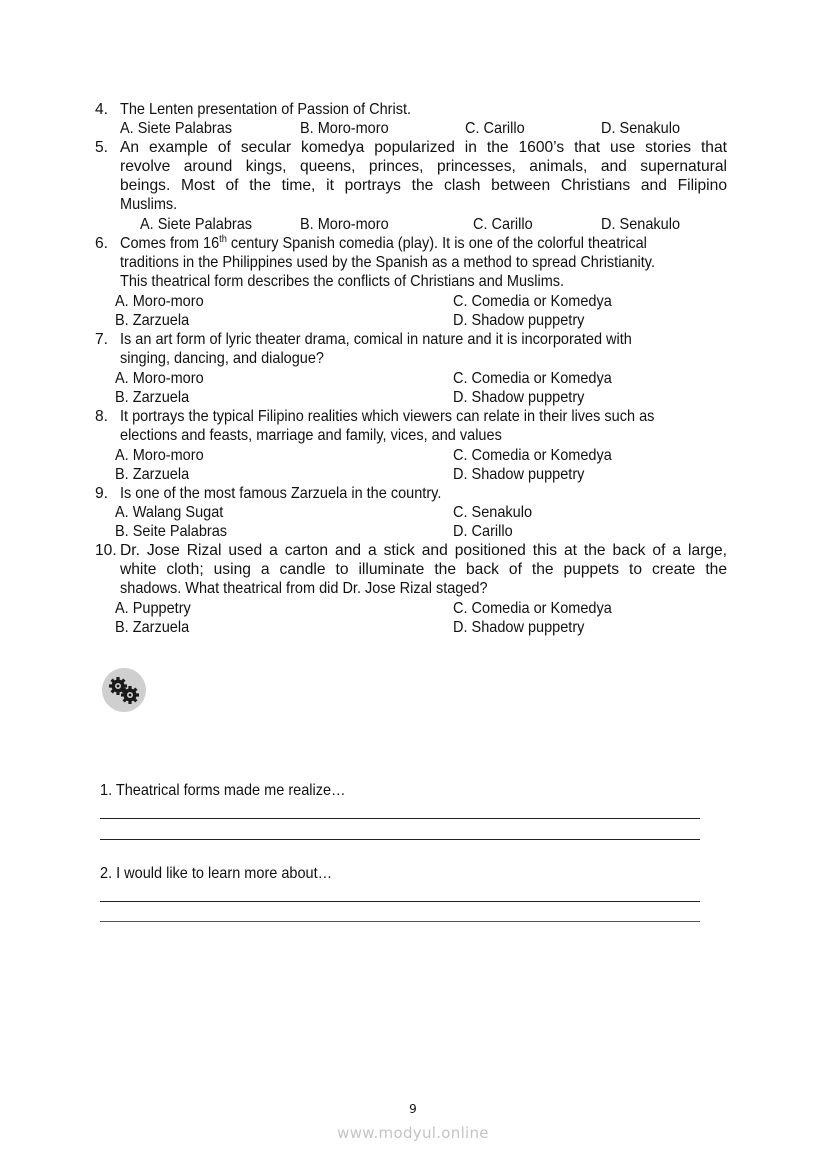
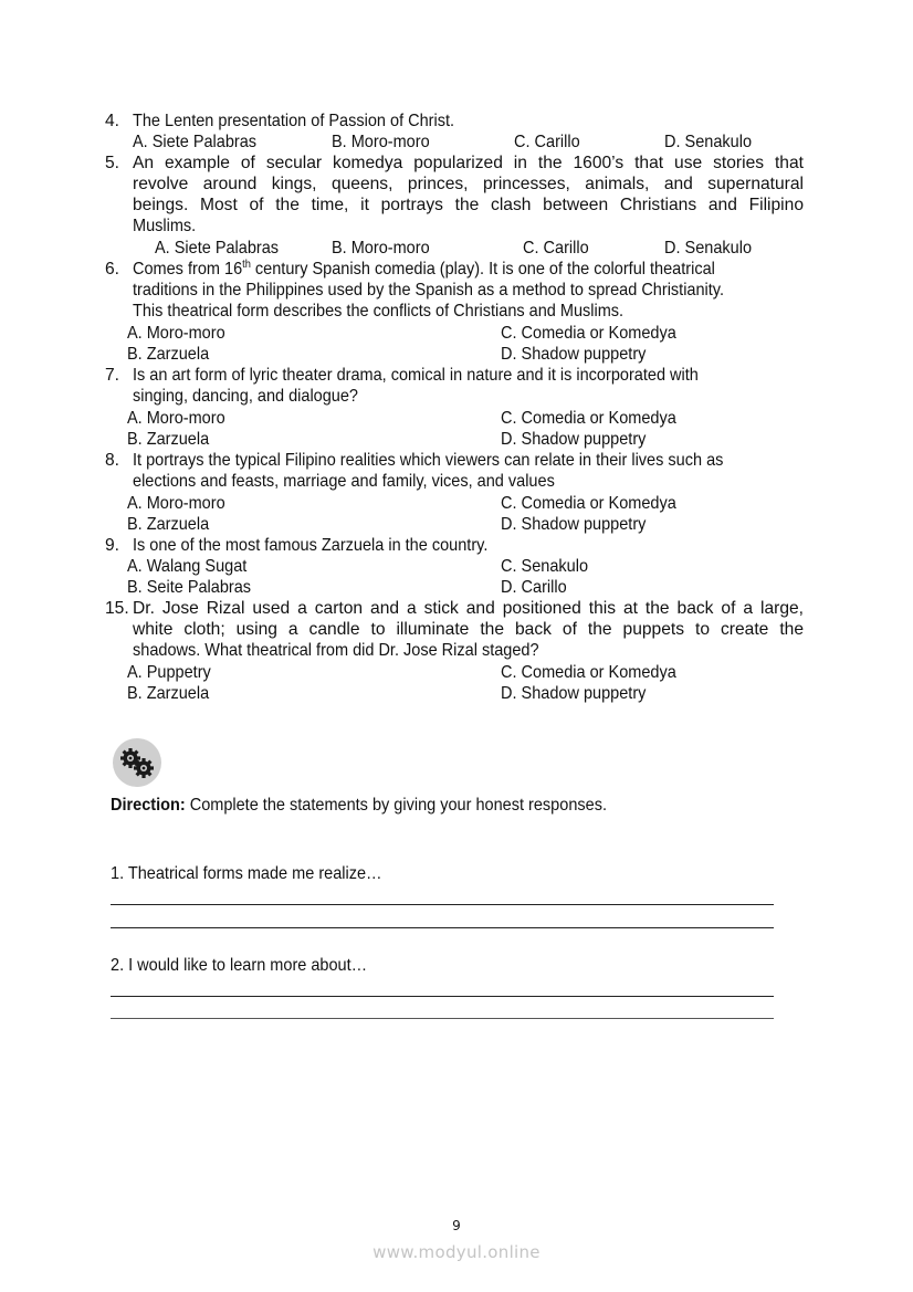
  4.
  The Lenten presentation of Passion of Christ.
  A. Siete Palabras
  B. Moro-moro
  C. Carillo
  D. Senakulo
  5.
  An example of secular komedya popularized in the 1600’s that use stories that
  revolve around kings, queens, princes, princesses, animals, and supernatural
  beings. Most of the time, it portrays the clash between Christians and Filipino
  Muslims.
  A. Siete Palabras
  B. Moro-moro
  C. Carillo
  D. Senakulo
  6.
  Comes from 16th century Spanish comedia (play). It is one of the colorful theatrical
  traditions in the Philippines used by the Spanish as a method to spread Christianity.
  This theatrical form describes the conflicts of Christians and Muslims.
  A. Moro-moro
  C. Comedia or Komedya
  B. Zarzuela
  D. Shadow puppetry
  7.
  Is an art form of lyric theater drama, comical in nature and it is incorporated with
  singing, dancing, and dialogue?
  A. Moro-moro
  C. Comedia or Komedya
  B. Zarzuela
  D. Shadow puppetry
  8.
  It portrays the typical Filipino realities which viewers can relate in their lives such as
  elections and feasts, marriage and family, vices, and values
  A. Moro-moro
  C. Comedia or Komedya
  B. Zarzuela
  D. Shadow puppetry
  9.
  Is one of the most famous Zarzuela in the country.
  A. Walang Sugat
  C. Senakulo
  B. Seite Palabras
  D. Carillo
- 10.
+ 15.
  Dr. Jose Rizal used a carton and a stick and positioned this at the back of a large,
  white cloth; using a candle to illuminate the back of the puppets to create the
  shadows. What theatrical from did Dr. Jose Rizal staged?
  A. Puppetry
  C. Comedia or Komedya
  B. Zarzuela
  D. Shadow puppetry
+ Direction: Complete the statements by giving your honest responses.
  1. Theatrical forms made me realize…
  2. I would like to learn more about…
  9
  www.modyul.online
